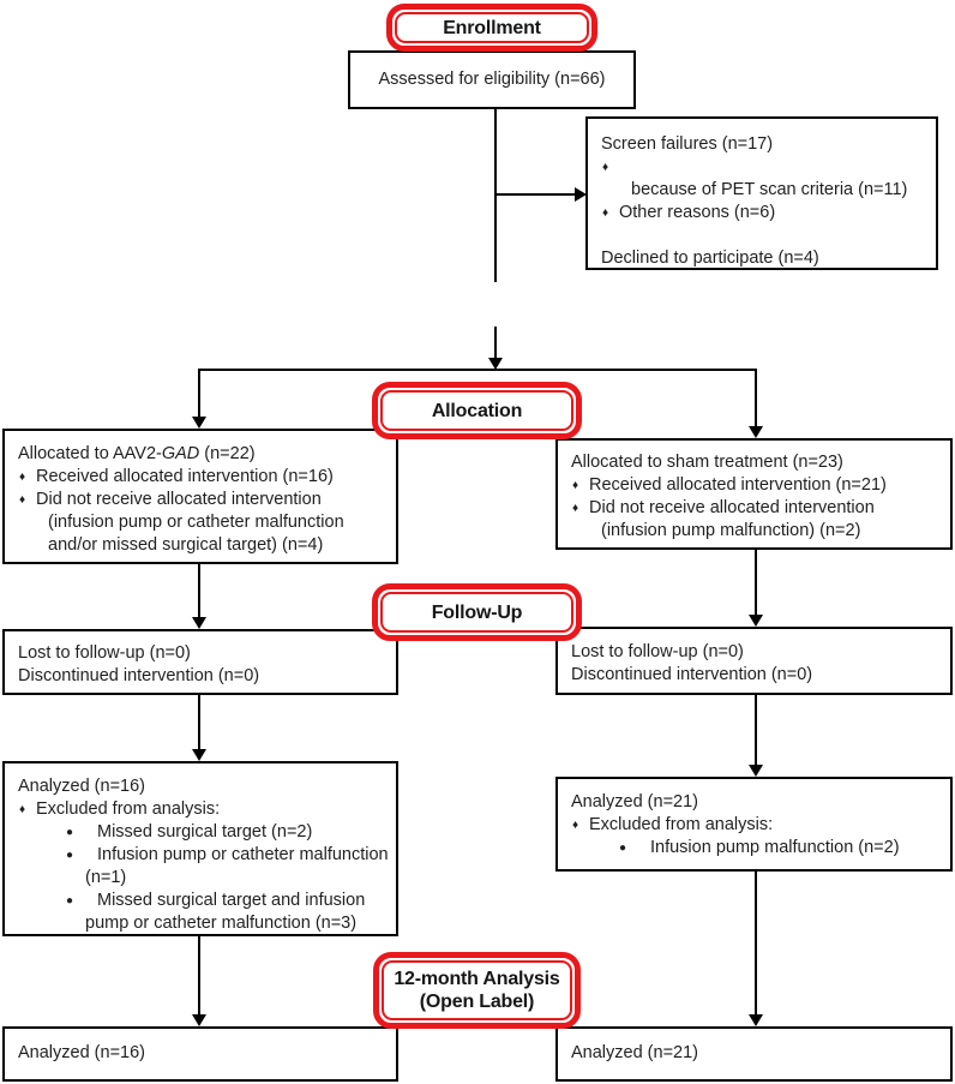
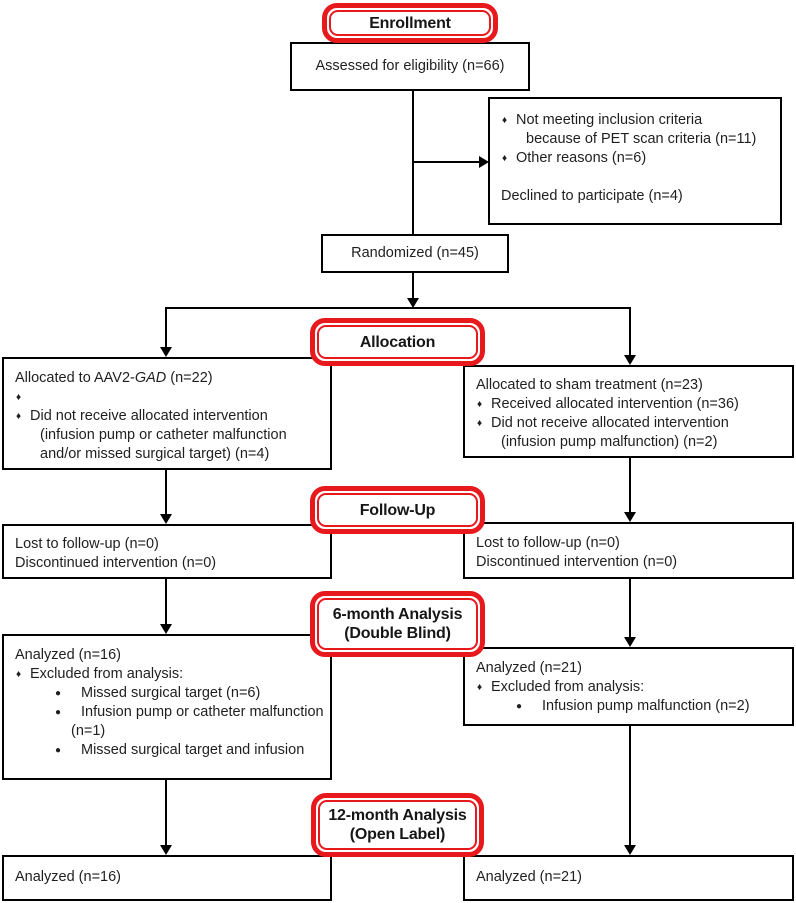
  Assessed for eligibility (n=66)
- Screen failures (n=17)
  ♦
+ Not meeting inclusion criteria
  because of PET scan criteria (n=11)
  ♦
  Other reasons (n=6)
  Declined to participate (n=4)
+ Randomized (n=45)
  Allocated to AAV2-GAD (n=22)
  ♦
- Received allocated intervention (n=16)
  ♦
  Did not receive allocated intervention
  (infusion pump or catheter malfunction
  and/or missed surgical target) (n=4)
  Allocated to sham treatment (n=23)
  ♦
- Received allocated intervention (n=21)
+ Received allocated intervention (n=36)
  ♦
  Did not receive allocated intervention
  (infusion pump malfunction) (n=2)
  Lost to follow-up (n=0)
  Discontinued intervention (n=0)
  Lost to follow-up (n=0)
  Discontinued intervention (n=0)
  Analyzed (n=16)
  ♦
  Excluded from analysis:
  ●
- Missed surgical target (n=2)
+ Missed surgical target (n=6)
  ●
  Infusion pump or catheter malfunction
  (n=1)
  ●
  Missed surgical target and infusion
- pump or catheter malfunction (n=3)
  Analyzed (n=21)
  ♦
  Excluded from analysis:
  ●
  Infusion pump malfunction (n=2)
  Analyzed (n=16)
  Analyzed (n=21)
  Enrollment
  Allocation
  Follow-Up
+ 6-month Analysis
+ (Double Blind)
  12-month Analysis
  (Open Label)
